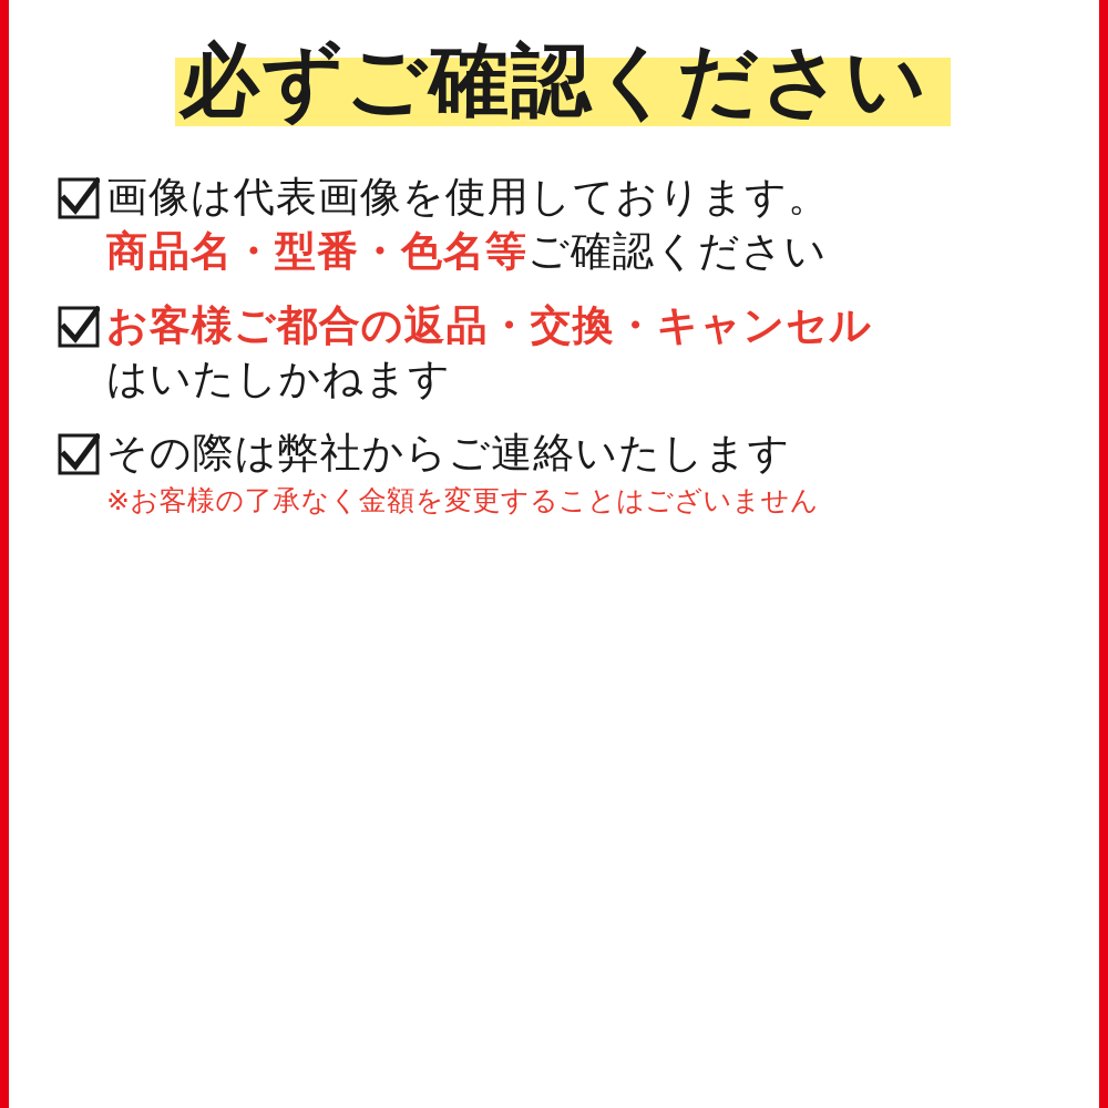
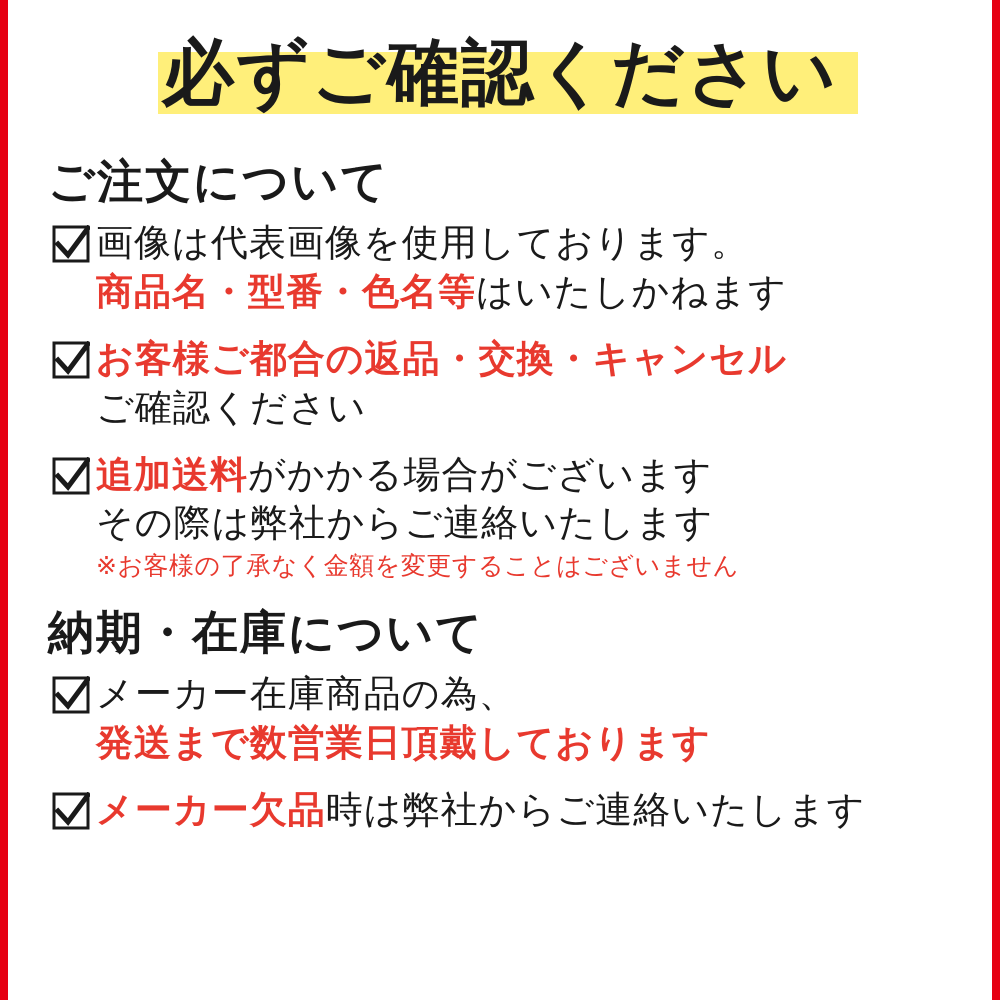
  必ずご確認ください
+ ご注文について
  画像は代表画像を使用しております。
- 商品名・型番・色名等ご確認ください
+ 商品名・型番・色名等はいたしかねます
  お客様ご都合の返品・交換・キャンセル
- はいたしかねます
+ ご確認ください
+ 追加送料がかかる場合がございます
  その際は弊社からご連絡いたします
  ※お客様の了承なく金額を変更することはございません
+ 納期・在庫について
+ メーカー在庫商品の為、
+ 発送まで数営業日頂戴しております
+ メーカー欠品時は弊社からご連絡いたします
